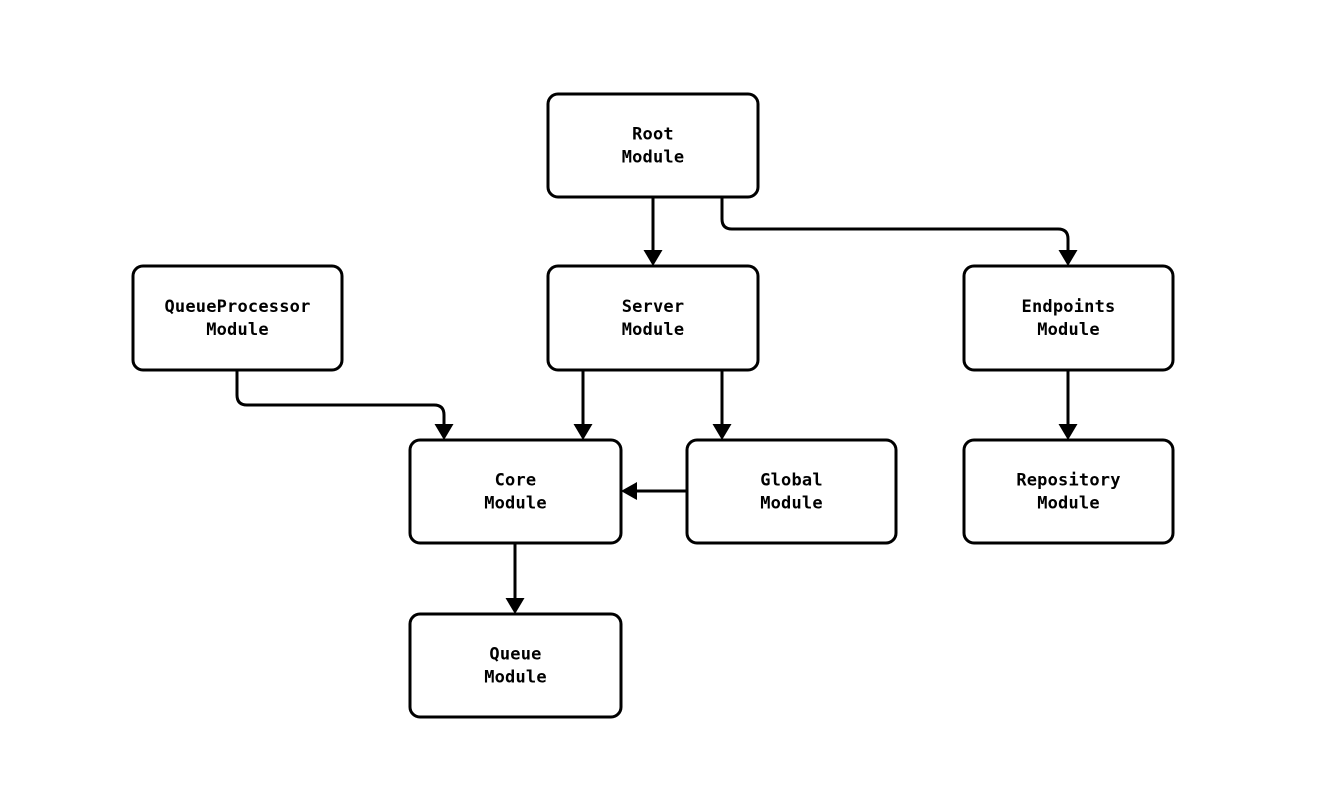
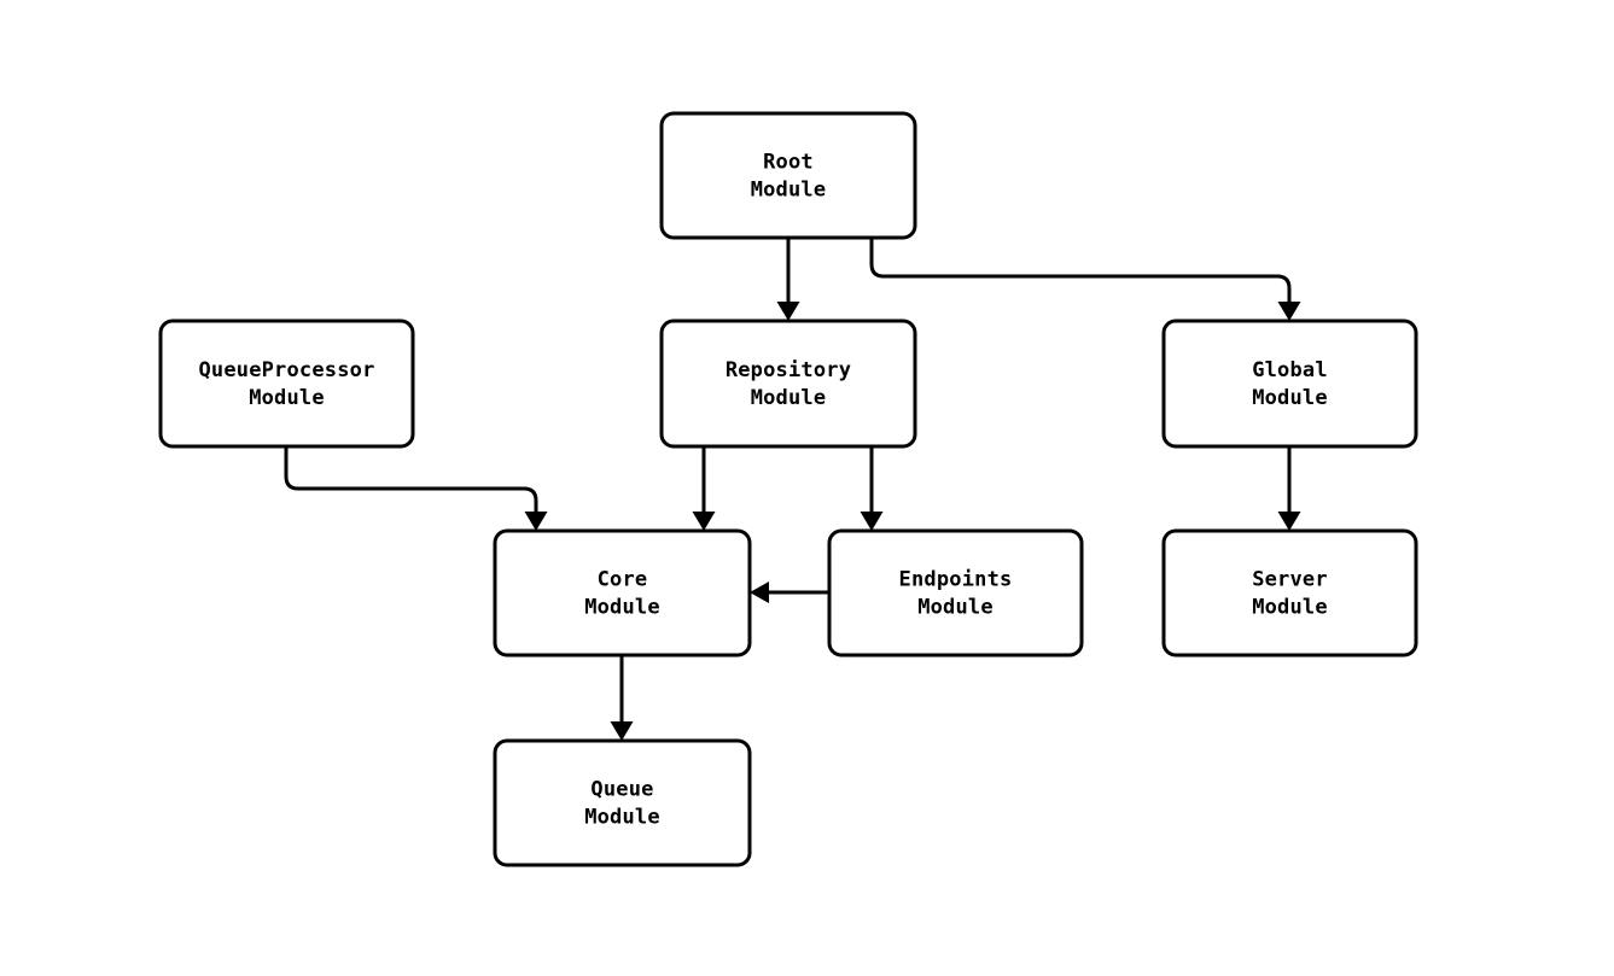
  Root
  Module
  QueueProcessor
  Module
- Server
+ Repository
  Module
- Endpoints
+ Global
  Module
  Core
  Module
- Global
+ Endpoints
  Module
- Repository
+ Server
  Module
  Queue
  Module
